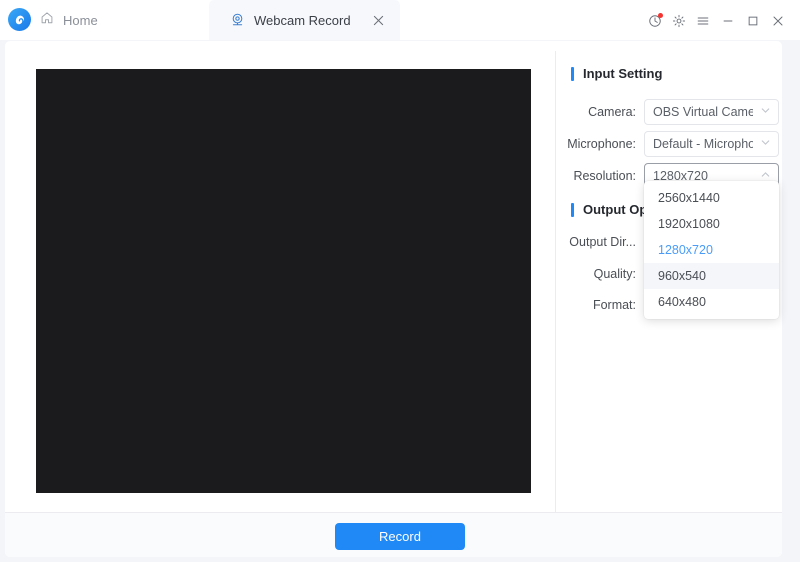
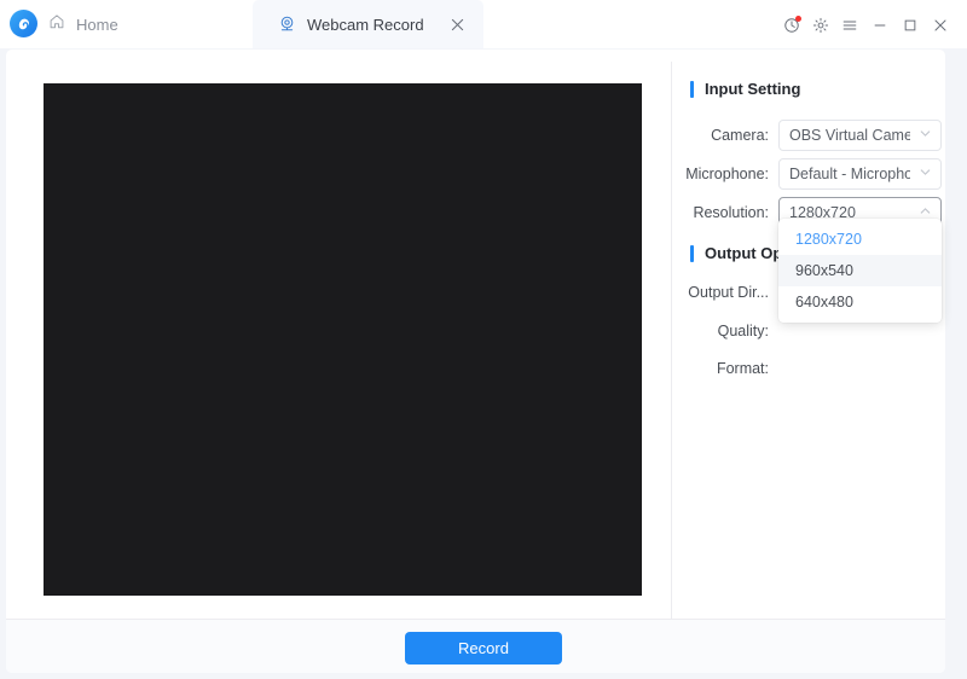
  Home
  Webcam Record
  Input Setting
  Camera:
  OBS Virtual Came
  Microphone:
  Default - Micropho
  Resolution:
  1280x720
  Output O
  Output Dir...
  Quality:
  Format:
- 2560x1440
- 1920x1080
  1280x720
  960x540
  640x480
  Record
